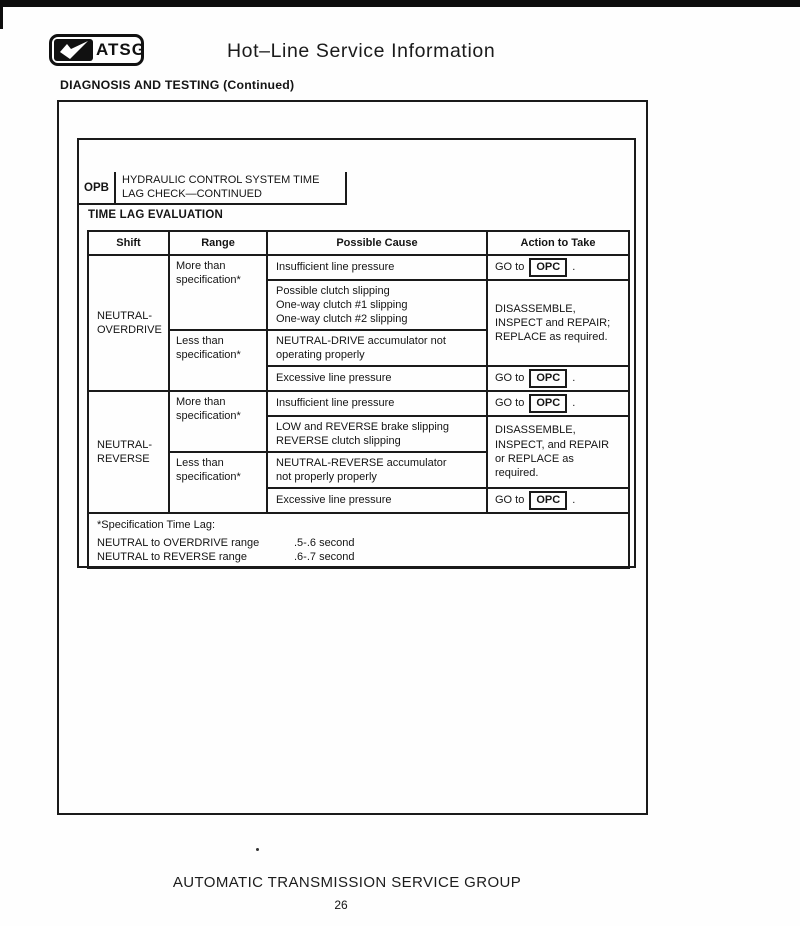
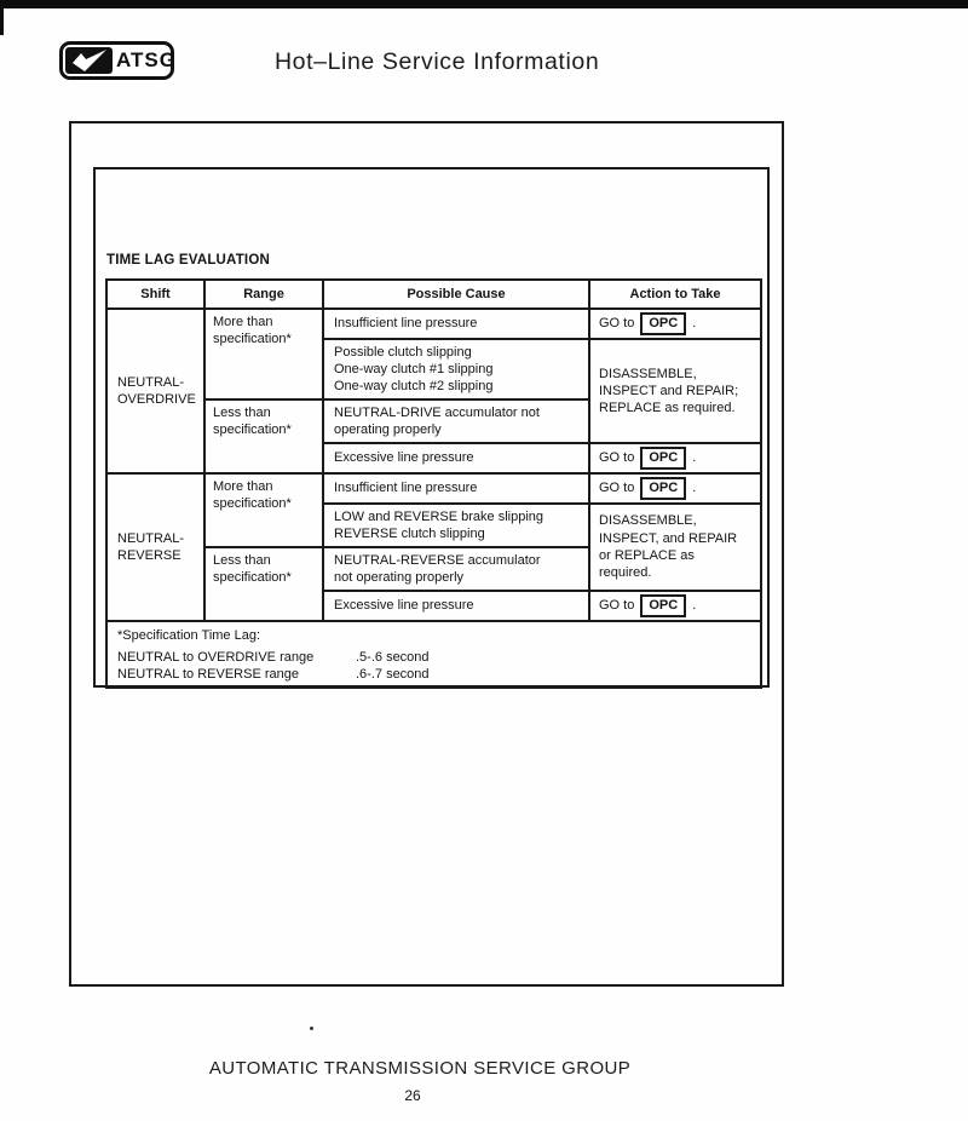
  ATSG
  Hot–Line Service Information
- DIAGNOSIS AND TESTING (Continued)
- OPB
- HYDRAULIC CONTROL SYSTEM TIME
- LAG CHECK—CONTINUED
  TIME LAG EVALUATION
  Shift	Range	Possible Cause	Action to Take
  NEUTRAL- OVERDRIVE	More than specification*	Insufficient line pressure	GO to OPC .
  Possible clutch slipping One-way clutch #1 slipping One-way clutch #2 slipping	DISASSEMBLE, INSPECT and REPAIR; REPLACE as required.
  Less than specification*	NEUTRAL-DRIVE accumulator not operating properly
  Excessive line pressure	GO to OPC .
  NEUTRAL- REVERSE	More than specification*	Insufficient line pressure	GO to OPC .
  LOW and REVERSE brake slipping REVERSE clutch slipping	DISASSEMBLE, INSPECT, and REPAIR or REPLACE as required.
- Less than specification*	NEUTRAL-REVERSE accumulator not properly properly
+ Less than specification*	NEUTRAL-REVERSE accumulator not operating properly
  Excessive line pressure	GO to OPC .
  *Specification Time Lag: NEUTRAL to OVERDRIVE range .5-.6 second NEUTRAL to REVERSE range .6-.7 second
  AUTOMATIC TRANSMISSION SERVICE GROUP
  26
